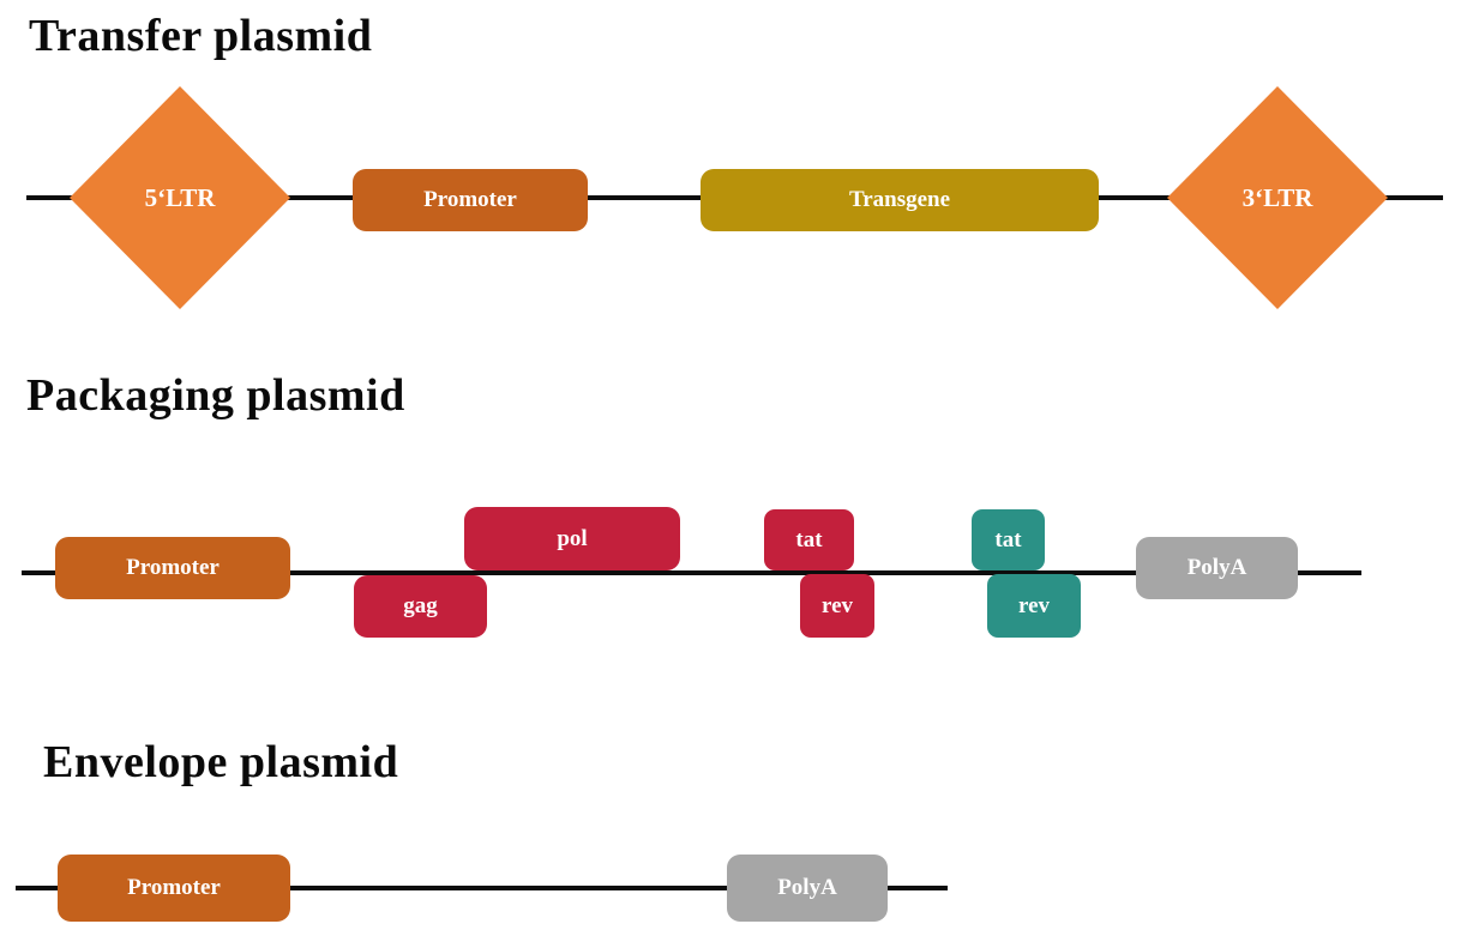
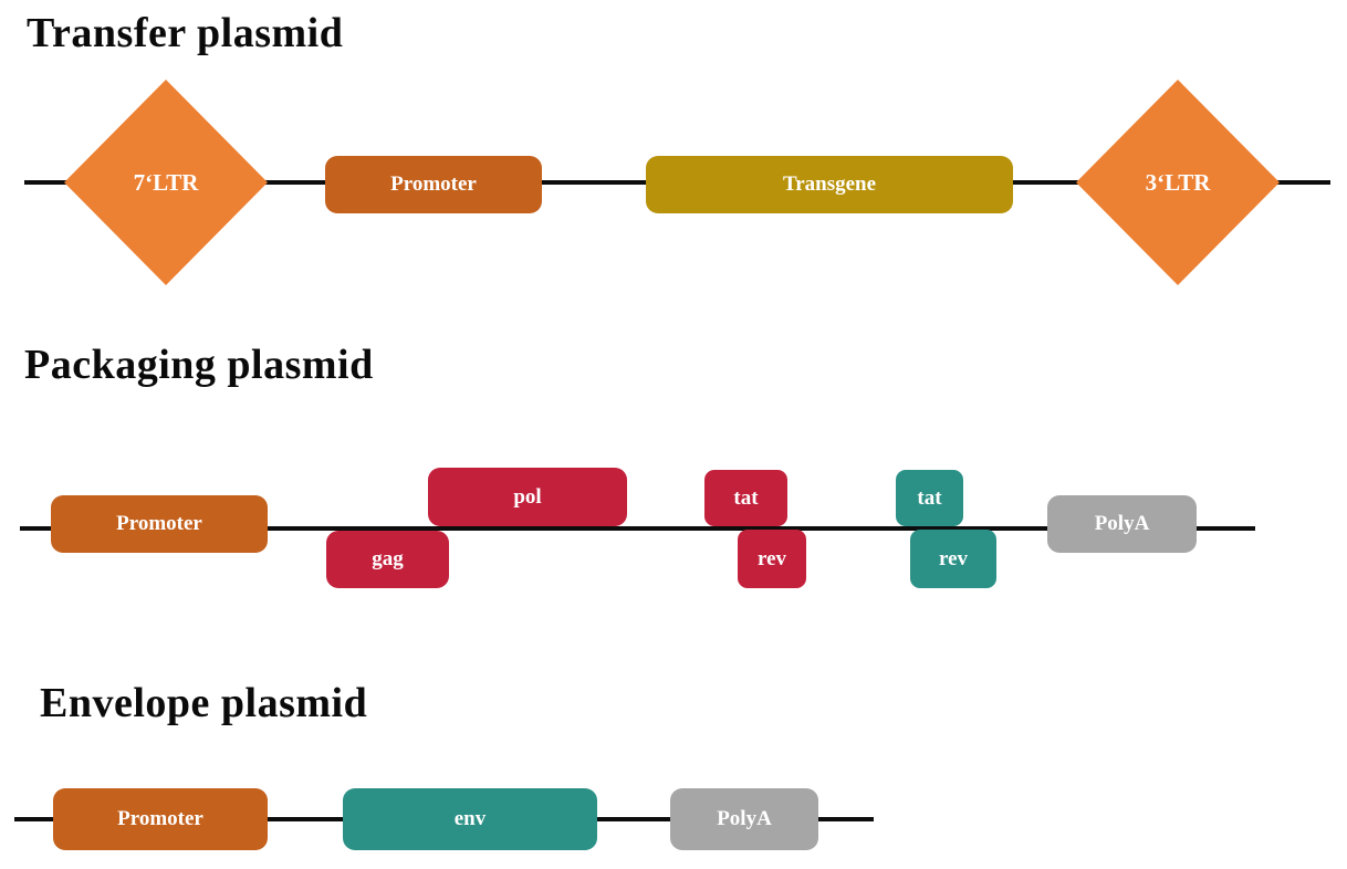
  Transfer plasmid
- 5‘LTR
+ 7‘LTR
  Promoter
  Transgene
  3‘LTR
  Packaging plasmid
  Promoter
  gag
  pol
  tat
  rev
  tat
  rev
  PolyA
  Envelope plasmid
  Promoter
+ env
  PolyA
